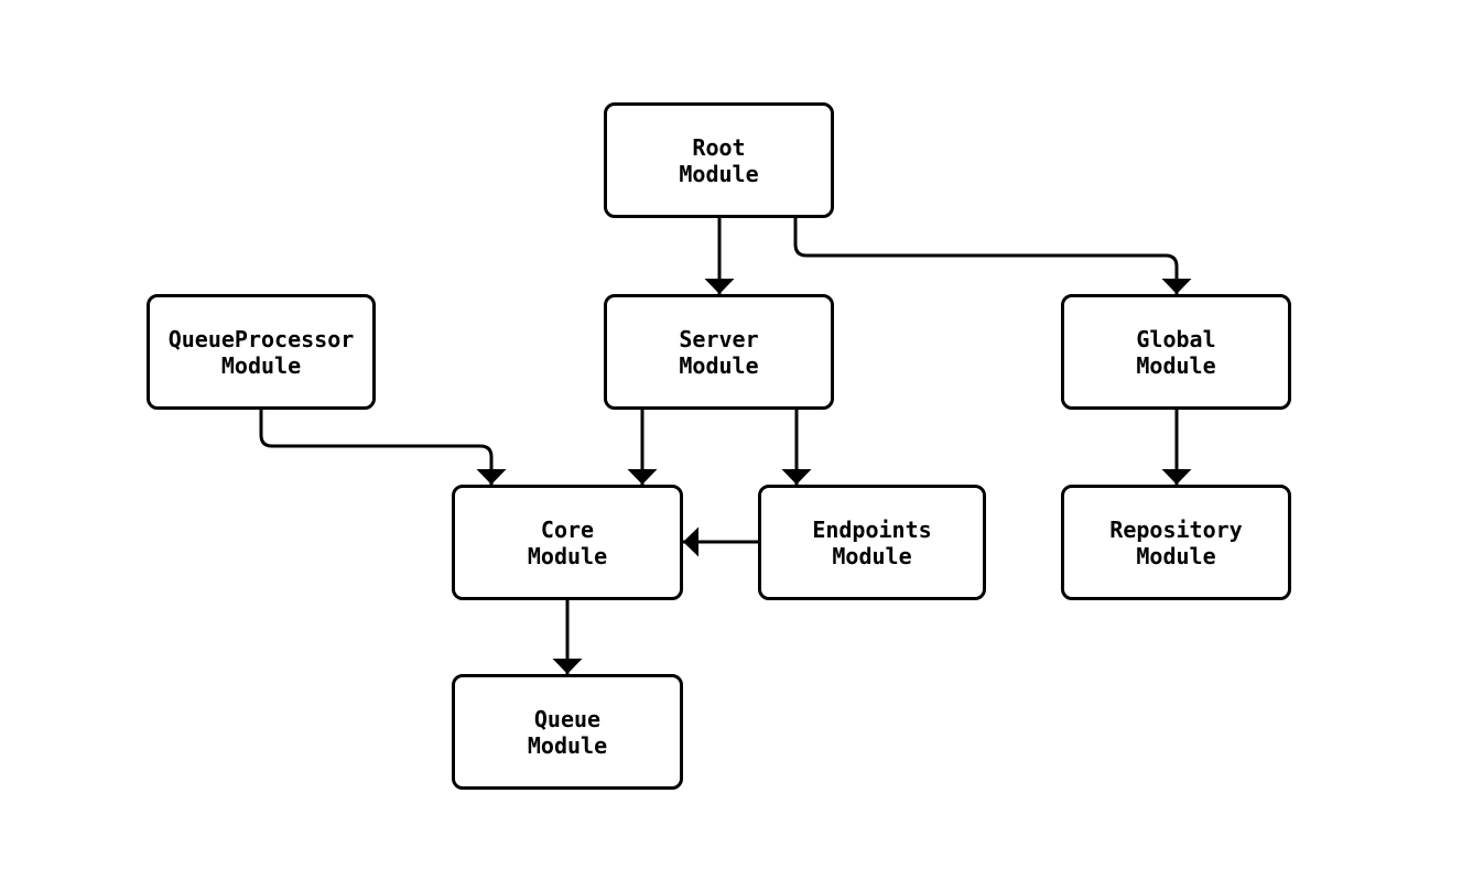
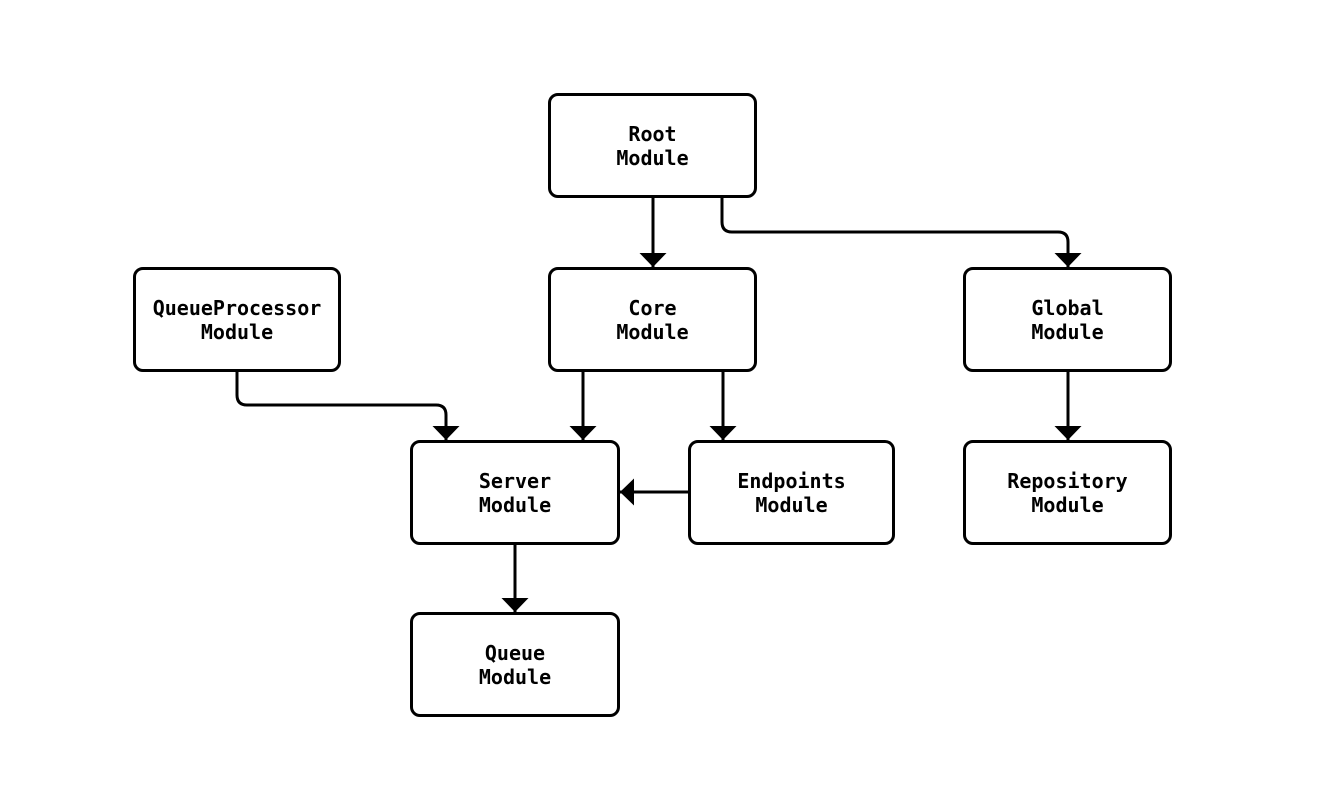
  Root
  Module
  QueueProcessor
  Module
- Server
+ Core
  Module
  Global
  Module
- Core
+ Server
  Module
  Endpoints
  Module
  Repository
  Module
  Queue
  Module
